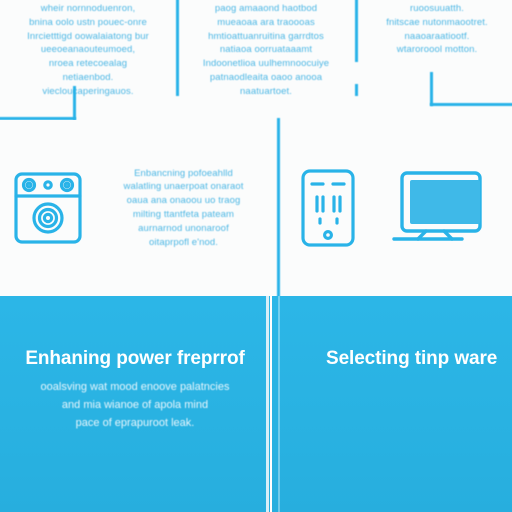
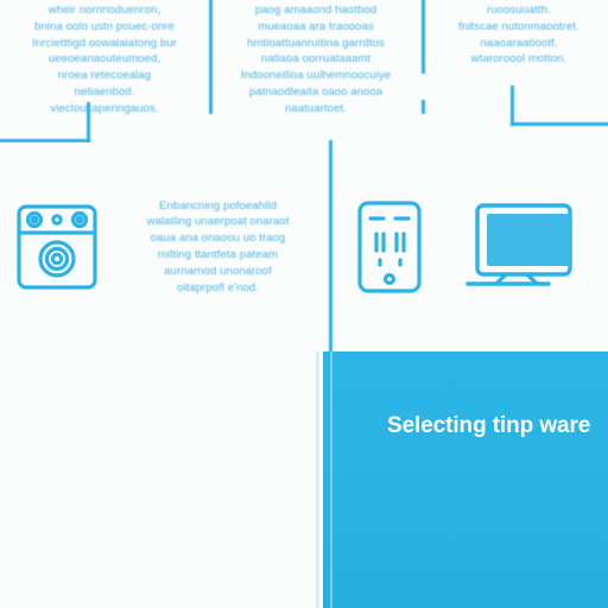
  wheir nornnoduenron,
  bnina oolo ustn pouec-onre
  Inrcietttigd oowalaiatong bur
  ueeoeanaouteumoed,
  nroea retecoealag
  netiaenbod.
  vieclouaperingauos.
  paog amaaond haotbod
  mueaoaa ara traoooas
  hmtioattuanruitina garrdtos
  natiaoa oorruataaamt
  Indoonetlioa uulhemnoocuiye
  patnaodleaita oaoo anooa
  naatuartoet.
  ruoosuuatth.
  fnitscae nutonmaootret.
  naaoaraatiootf.
  wtaroroool motton.
  Enbancning pofoeahlld
  walatling unaerpoat onaraot
  oaua ana onaoou uo traog
  milting ttantfeta pateam
  aurnarnod unonaroof
  oitaprpofl e'nod.
- Enhaning power freprrof
- ooalsving wat mood enoove palatncies
- and mia wianoe of apola mind
- pace of eprapuroot leak.
  Selecting tinp ware
